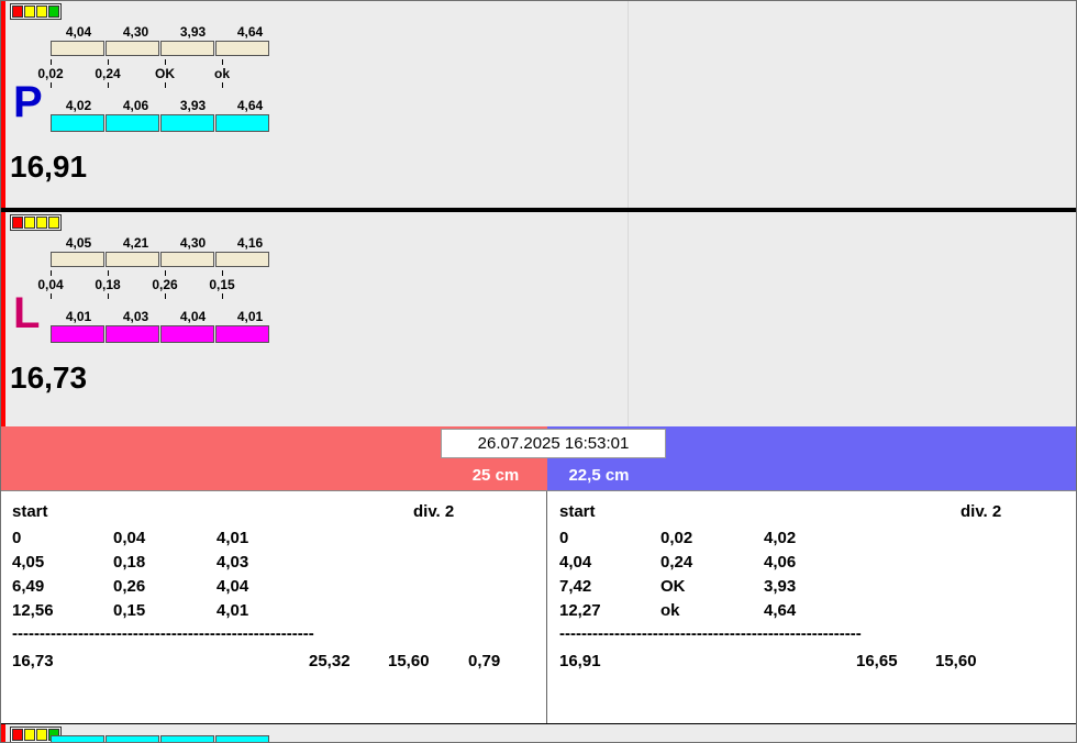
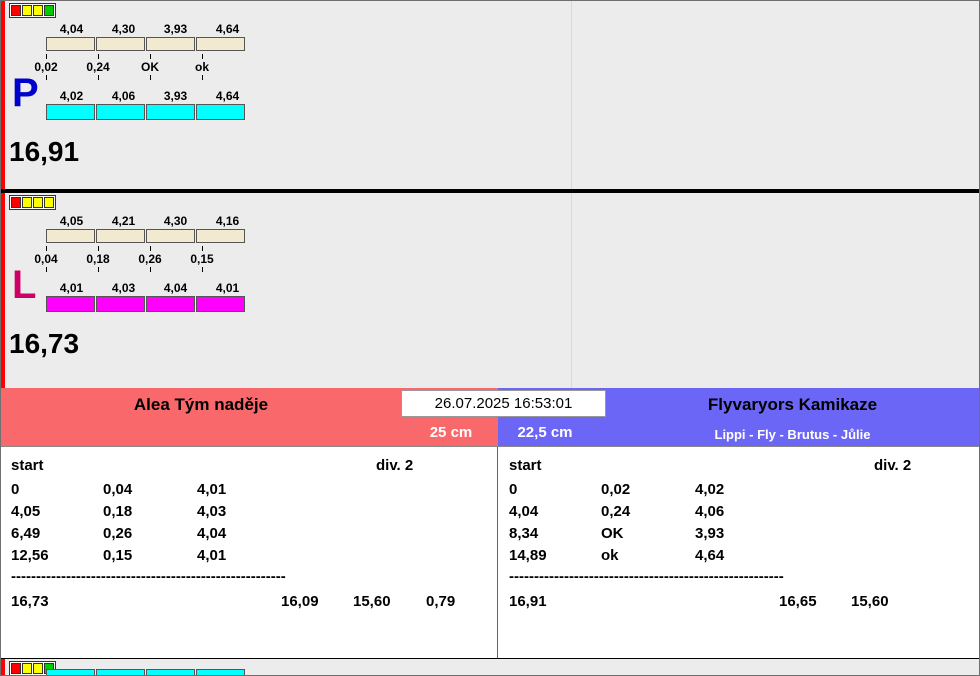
  4,04
  4,30
  3,93
  4,64
  0,02
  0,24
  OK
  ok
  4,02
  4,06
  3,93
  4,64
  P
  16,91
  4,05
  4,21
  4,30
  4,16
  0,04
  0,18
  0,26
  0,15
  4,01
  4,03
  4,04
  4,01
  L
  16,73
+ Alea Tým naděje
  25 cm
+ Flyvaryors Kamikaze
+ Lippi - Fly - Brutus - Jůlie
  22,5 cm
  26.07.2025 16:53:01
  start
  div. 2
  0
  0,04
  4,01
  4,05
  0,18
  4,03
  6,49
  0,26
  4,04
  12,56
  0,15
  4,01
  -------------------------------------------------------
  16,73
- 25,32
+ 16,09
  15,60
  0,79
  start
  div. 2
  0
  0,02
  4,02
  4,04
  0,24
  4,06
- 7,42
+ 8,34
  OK
  3,93
- 12,27
+ 14,89
  ok
  4,64
  -------------------------------------------------------
  16,91
  16,65
  15,60
